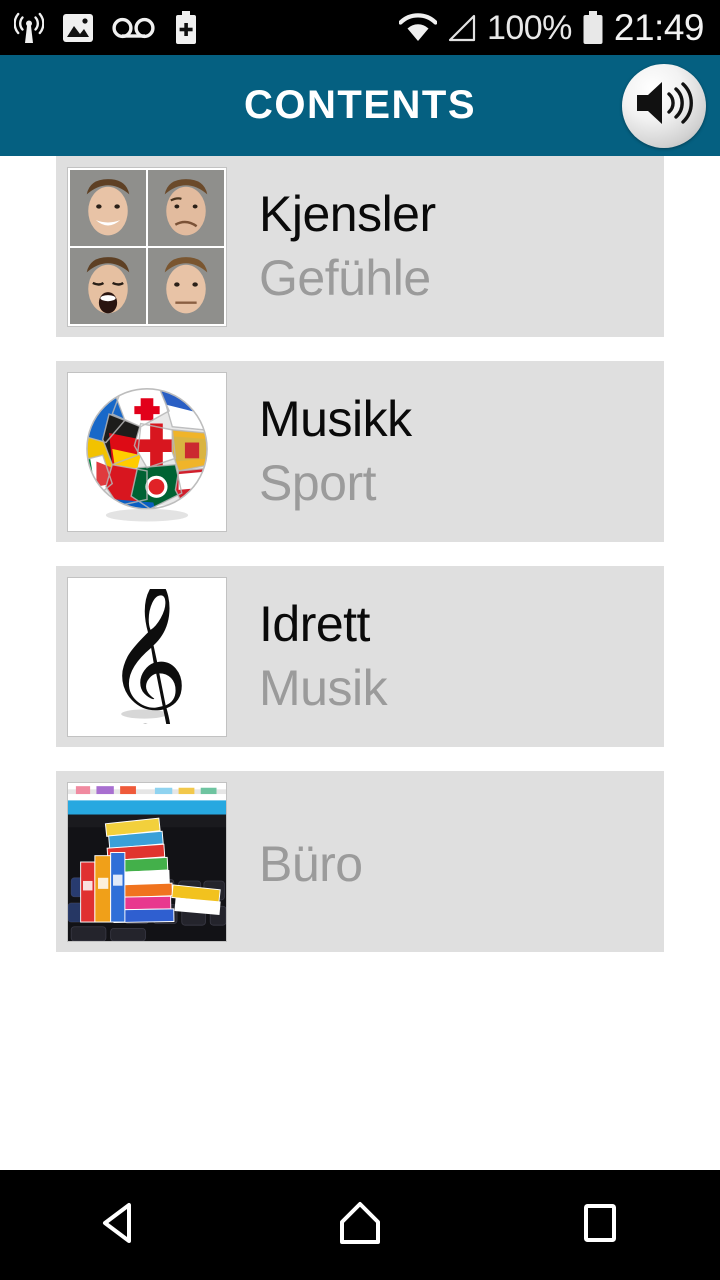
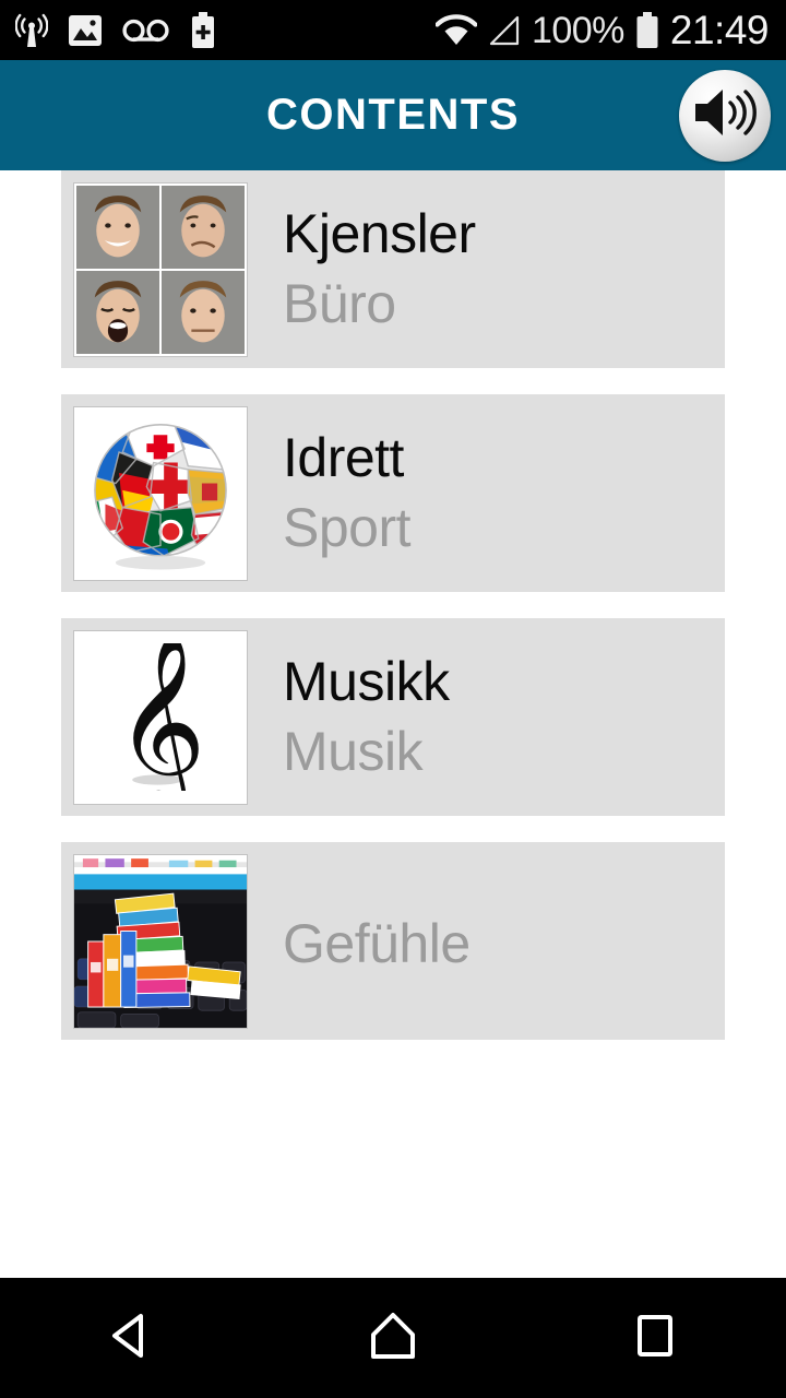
  100%
  21:49
  CONTENTS
  Kjensler
- Gefühle
+ Büro
- Musikk
+ Idrett
  Sport
  𝄞
- Idrett
+ Musikk
  Musik
- Büro
+ Gefühle
